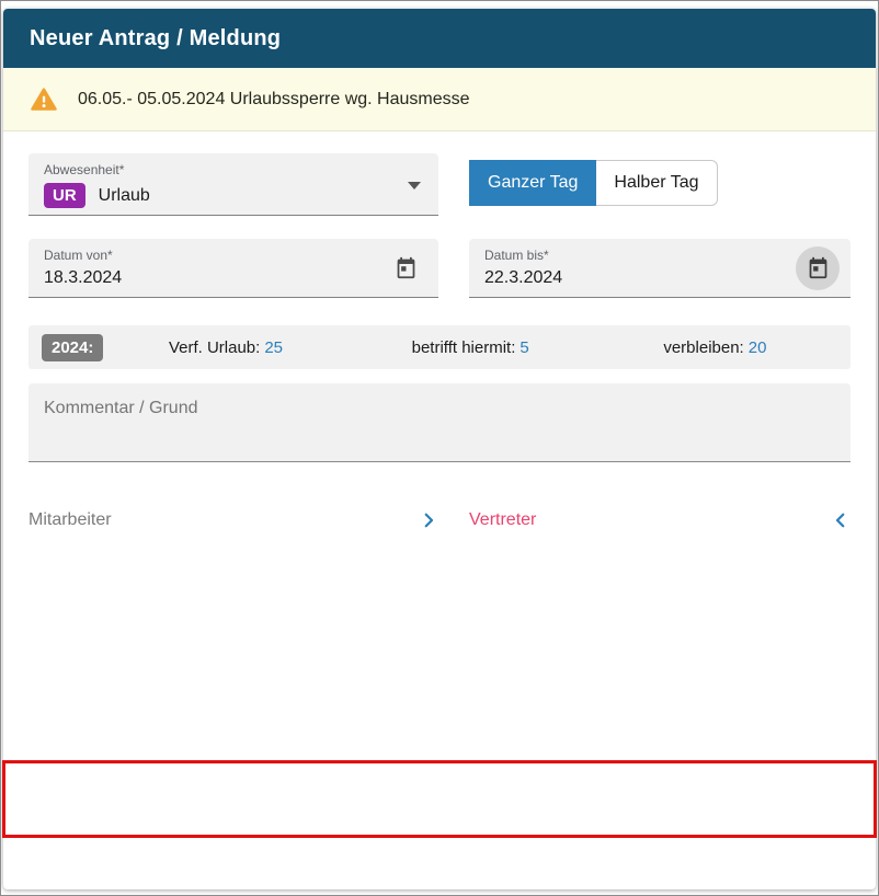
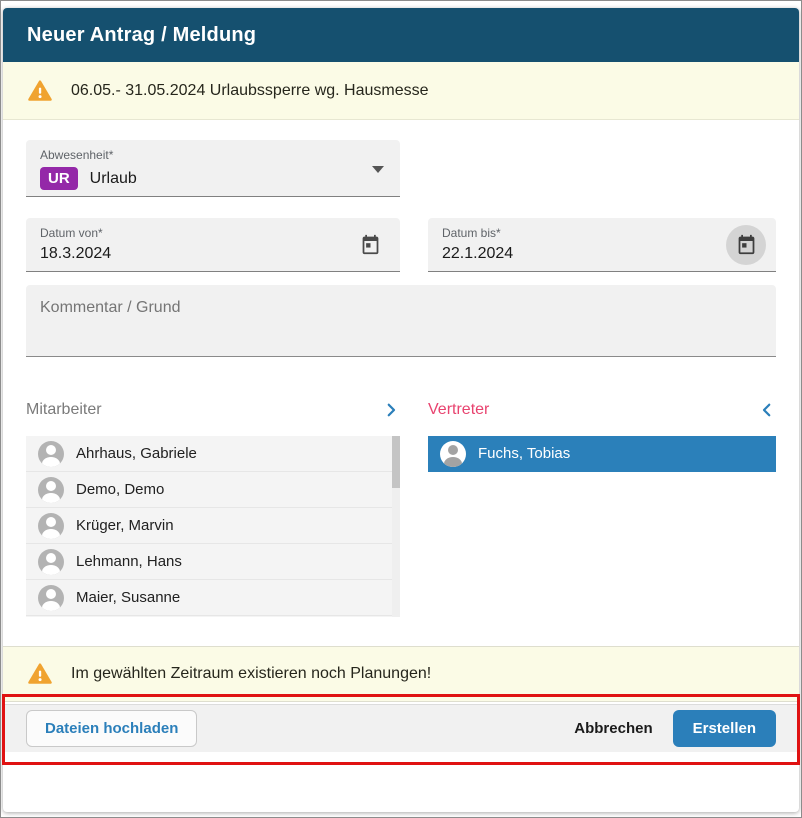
  Neuer Antrag / Meldung
- 06.05.- 05.05.2024 Urlaubssperre wg. Hausmesse
+ 06.05.- 31.05.2024 Urlaubssperre wg. Hausmesse
  Abwesenheit*
  UR
  Urlaub
- Ganzer Tag
- Halber Tag
  Datum von*
  18.3.2024
  Datum bis*
- 22.3.2024
+ 22.1.2024
- 2024:
- Verf. Urlaub: 25
- betrifft hiermit: 5
- verbleiben: 20
  Kommentar / Grund
  Mitarbeiter
  Vertreter
+ Ahrhaus, Gabriele
+ Demo, Demo
+ Krüger, Marvin
+ Lehmann, Hans
+ Maier, Susanne
+ Fuchs, Tobias
+ Im gewählten Zeitraum existieren noch Planungen!
+ Dateien hochladen
+ Abbrechen
+ Erstellen
